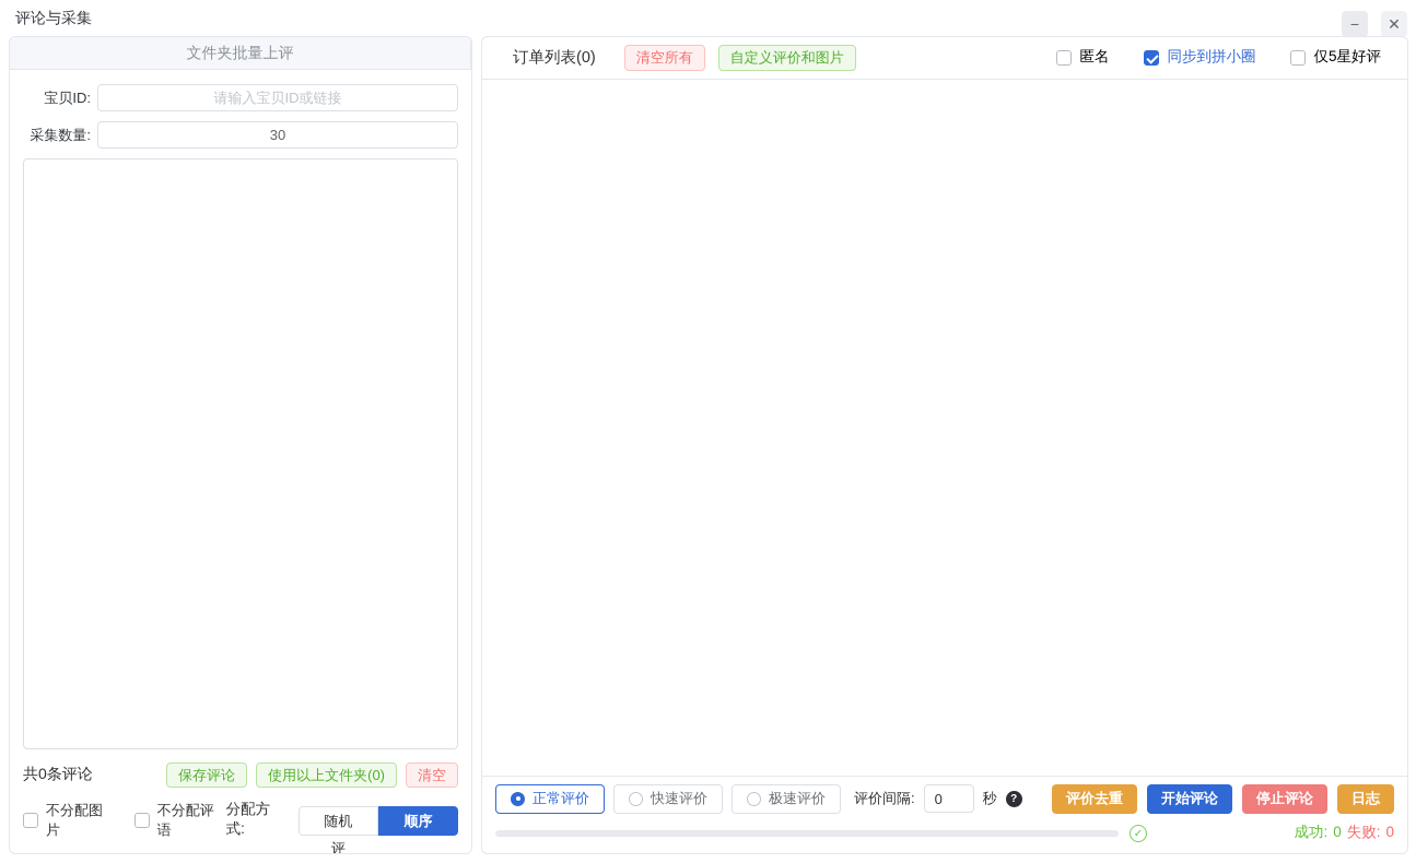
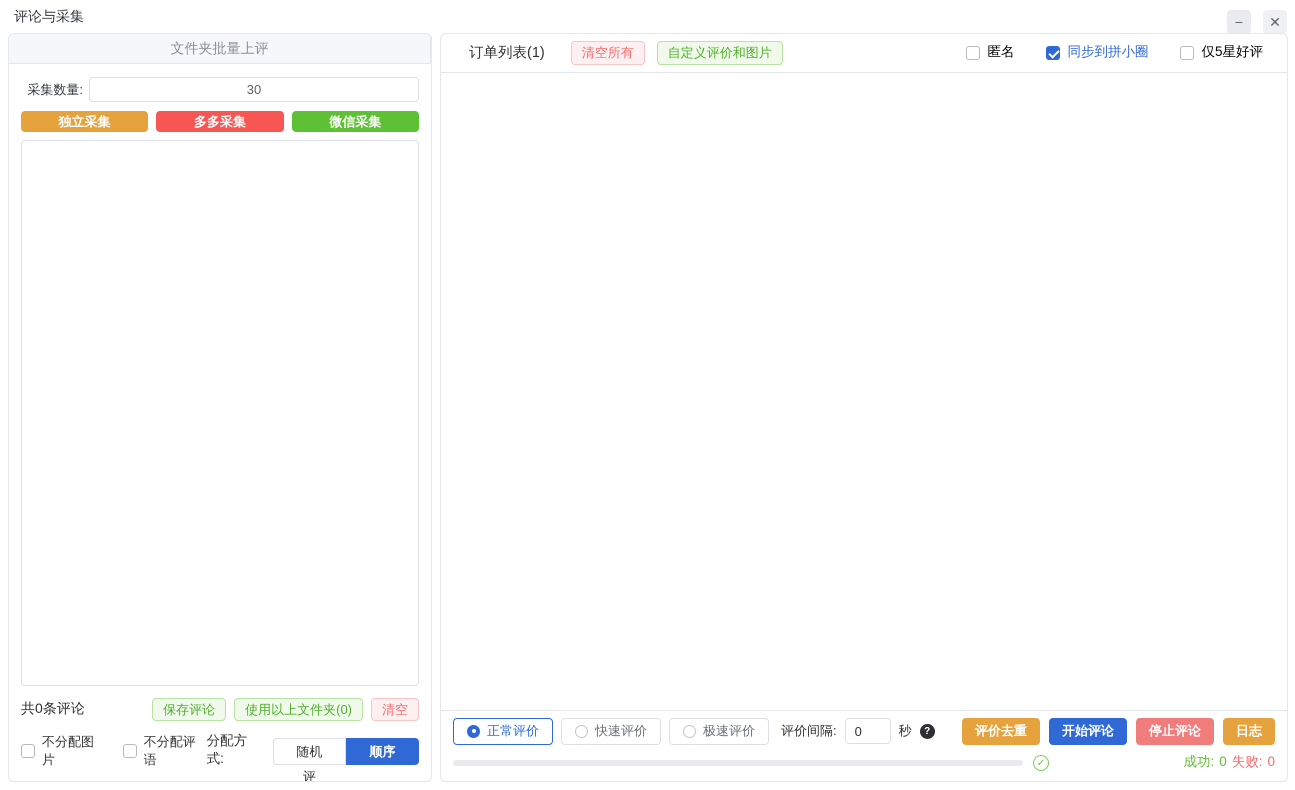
  评论与采集
  −
  ✕
  文件夹批量上评
- 宝贝ID:
- 请输入宝贝ID或链接
  采集数量:
  30
+ 独立采集
+ 多多采集
+ 微信采集
  共0条评论
  保存评论
  使用以上文件夹(0)
  清空
  不分配图片
  不分配评语
  分配方式:
  随机评
  顺序评
- 订单列表(0)
+ 订单列表(1)
  清空所有
  自定义评价和图片
  匿名
  同步到拼小圈
  仅5星好评
  正常评价
  快速评价
  极速评价
  评价间隔:
  0
  秒
  ?
  评价去重
  开始评论
  停止评论
  日志
  ✓
  成功:
  0
  失败:
  0
